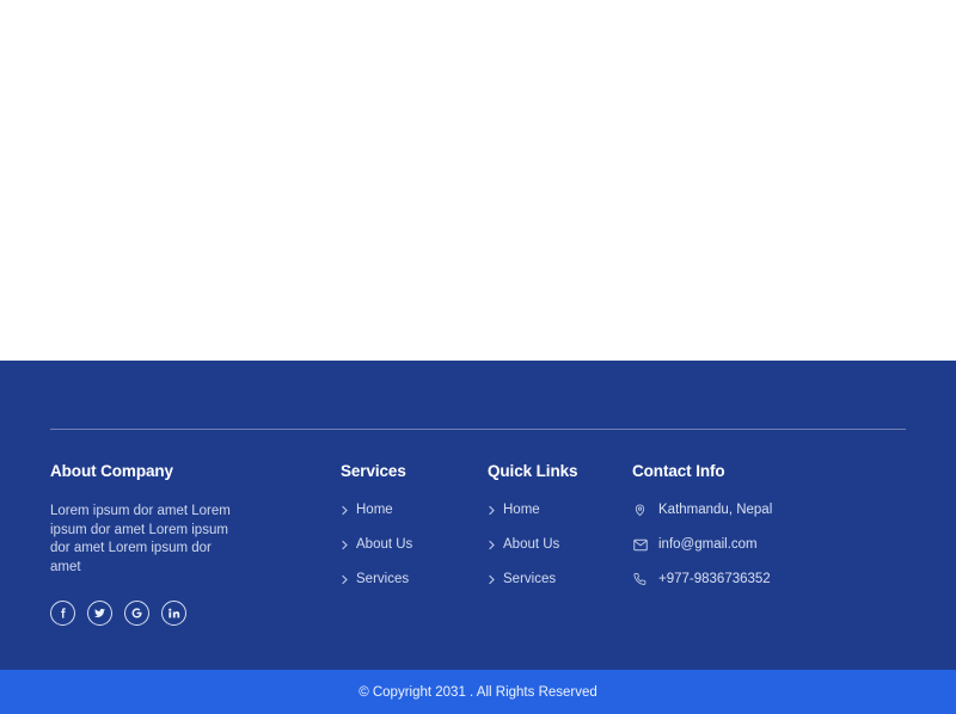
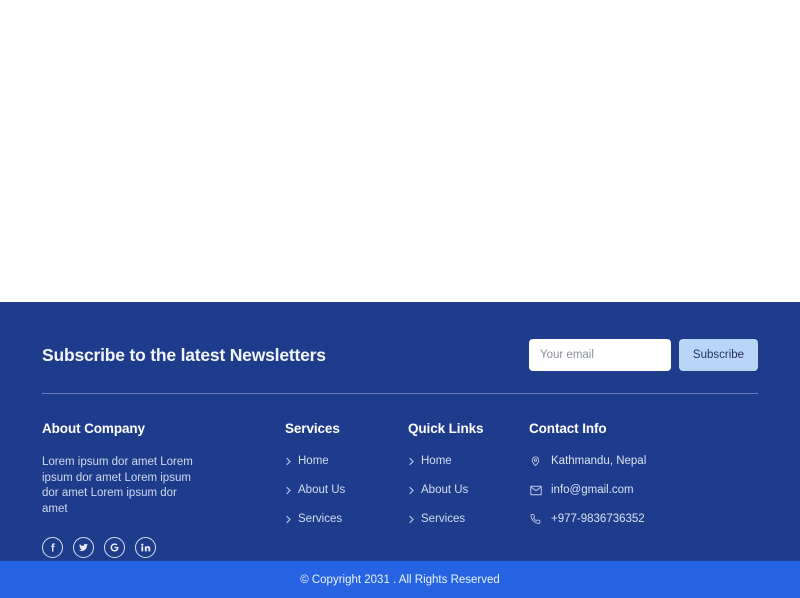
+ Subscribe to the latest Newsletters
+ Your email
+ Subscribe
  About Company
  Lorem ipsum dor amet Lorem ipsum dor amet Lorem ipsum dor amet Lorem ipsum dor amet
  Services
  Home
  About Us
  Services
  Quick Links
  Home
  About Us
  Services
  Contact Info
  Kathmandu, Nepal
  info@gmail.com
  +977-9836736352
  © Copyright 2031 . All Rights Reserved
